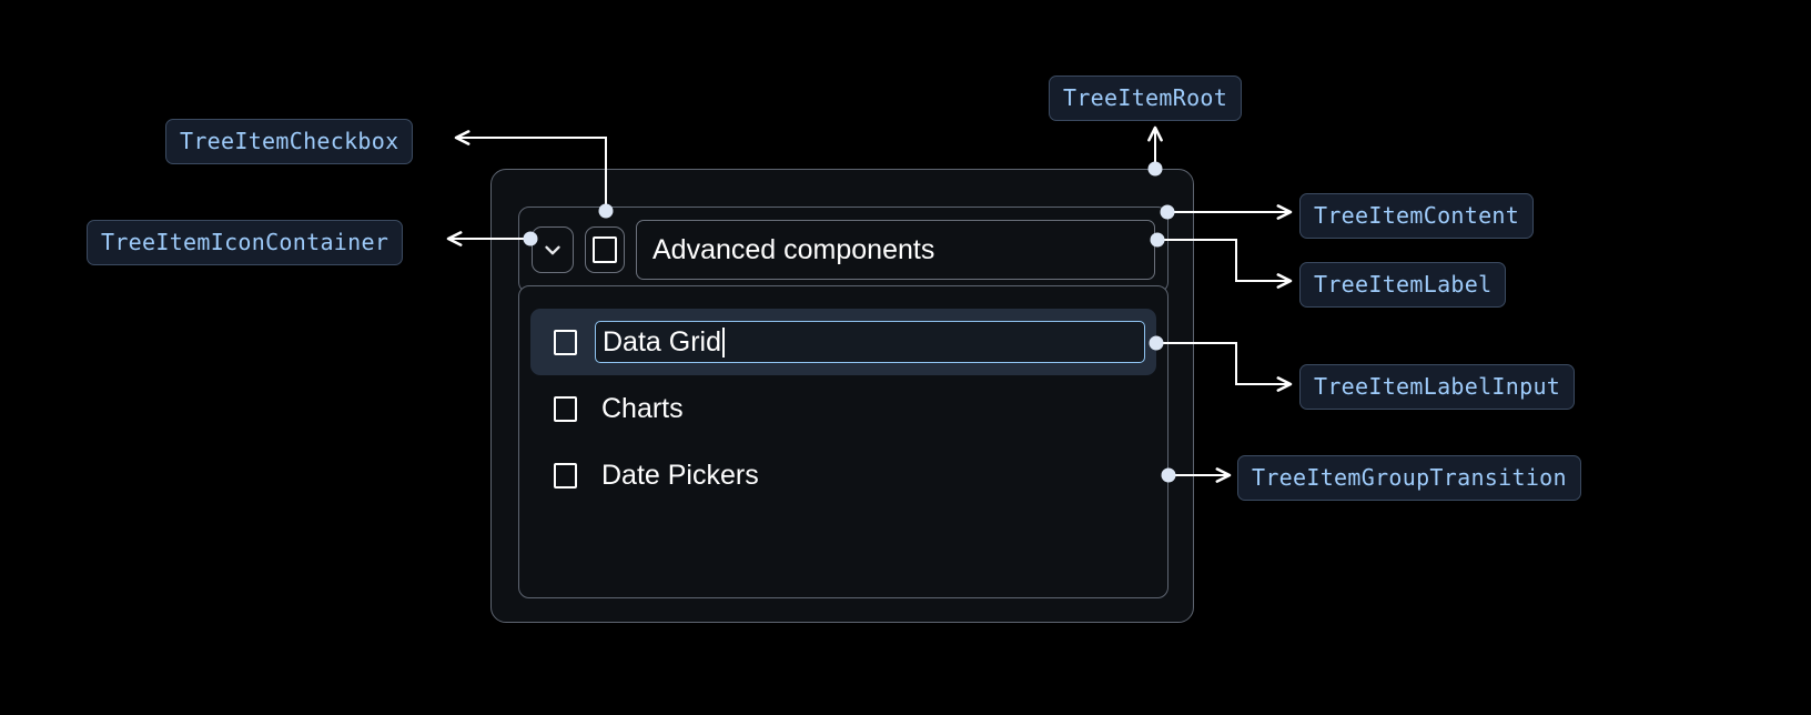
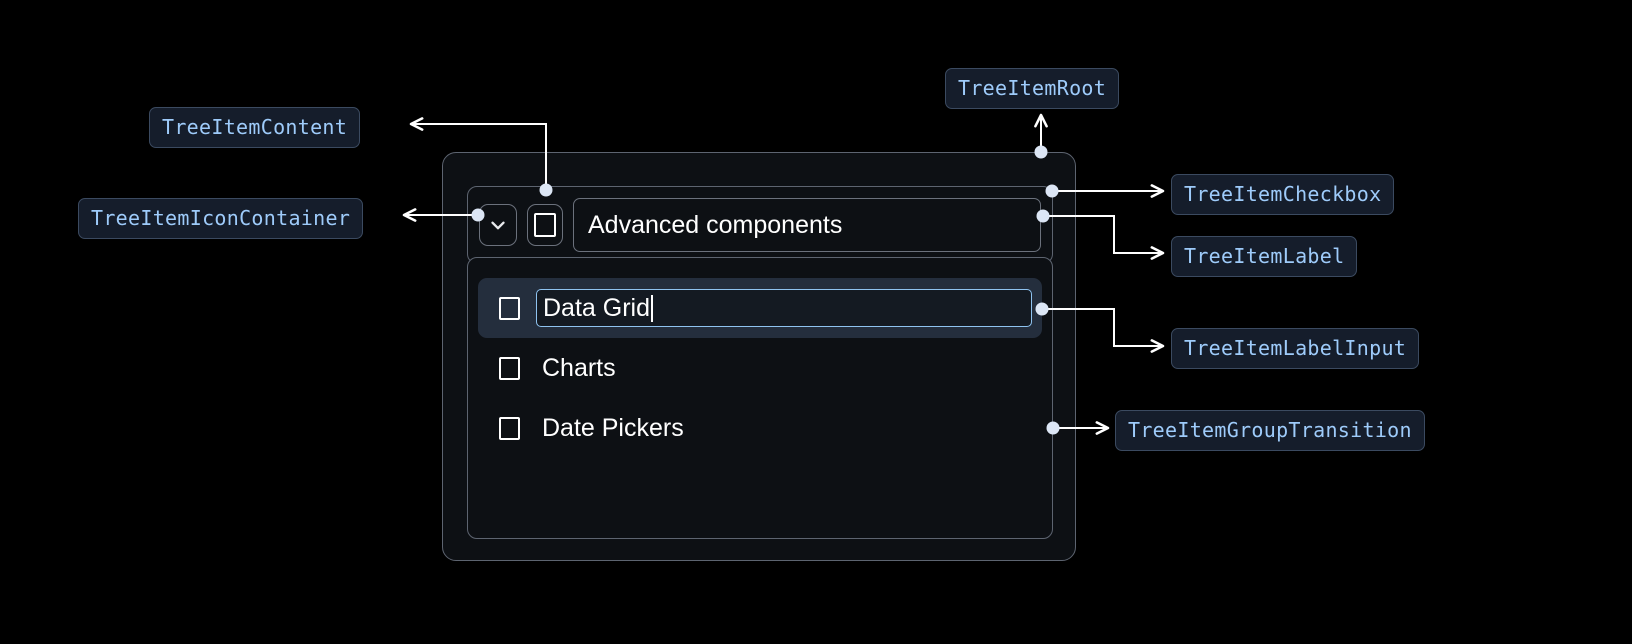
  Advanced components
  Data Grid
  Charts
  Date Pickers
  TreeItemRoot
- TreeItemCheckbox
+ TreeItemContent
  TreeItemIconContainer
- TreeItemContent
+ TreeItemCheckbox
  TreeItemLabel
  TreeItemLabelInput
  TreeItemGroupTransition
